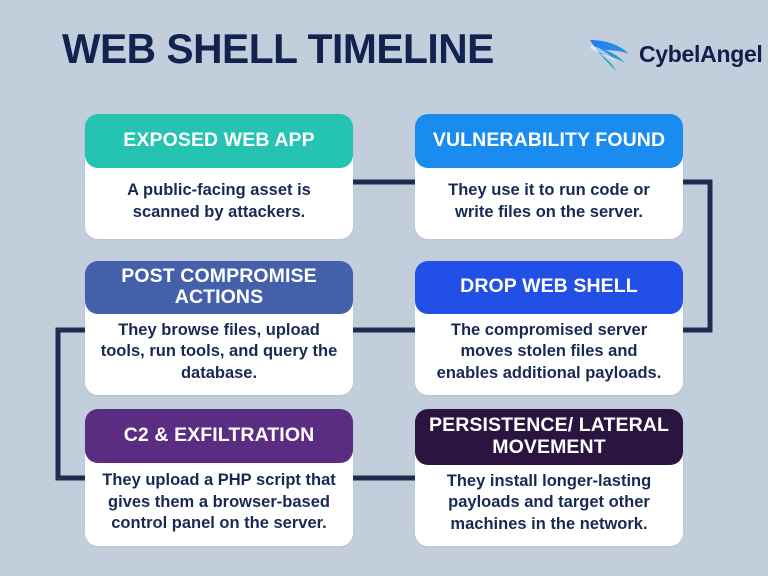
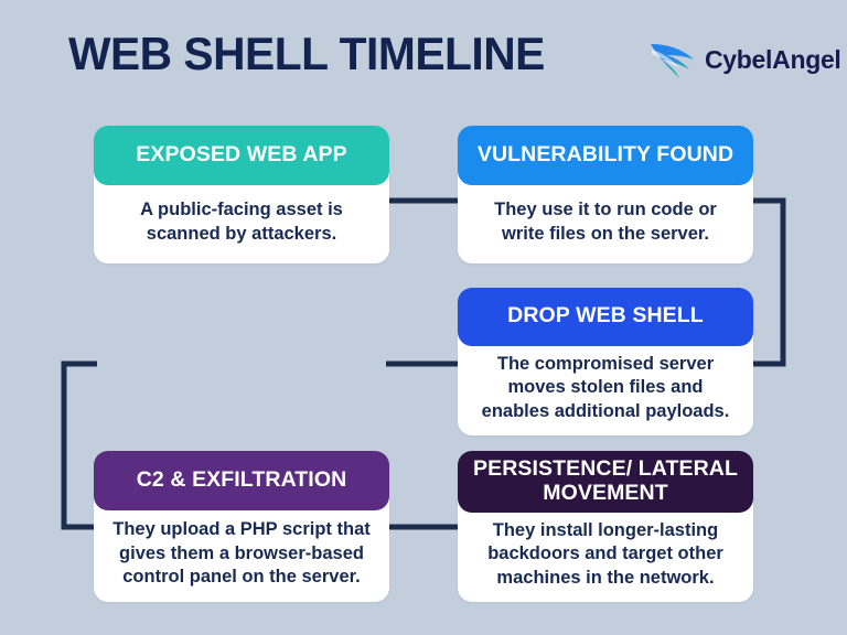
  WEB SHELL TIMELINE
  CybelAngel
  EXPOSED WEB APP
  A public-facing asset is scanned by attackers.
  VULNERABILITY FOUND
  They use it to run code or write files on the server.
- POST COMPROMISE ACTIONS
- They browse files, upload tools, run tools, and query the database.
  DROP WEB SHELL
  The compromised server moves stolen files and enables additional payloads.
  C2 & EXFILTRATION
  They upload a PHP script that gives them a browser-based control panel on the server.
  PERSISTENCE/ LATERAL MOVEMENT
- They install longer-lasting payloads and target other machines in the network.
+ They install longer-lasting backdoors and target other machines in the network.
